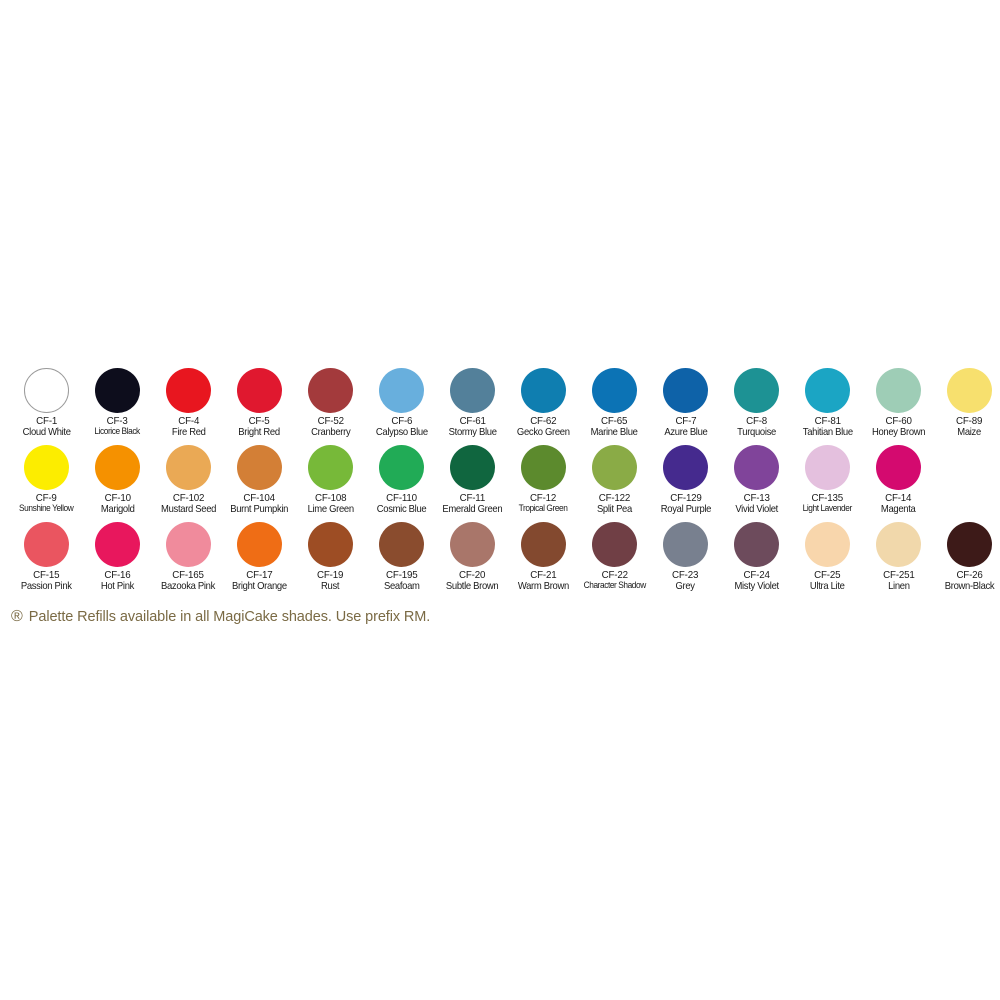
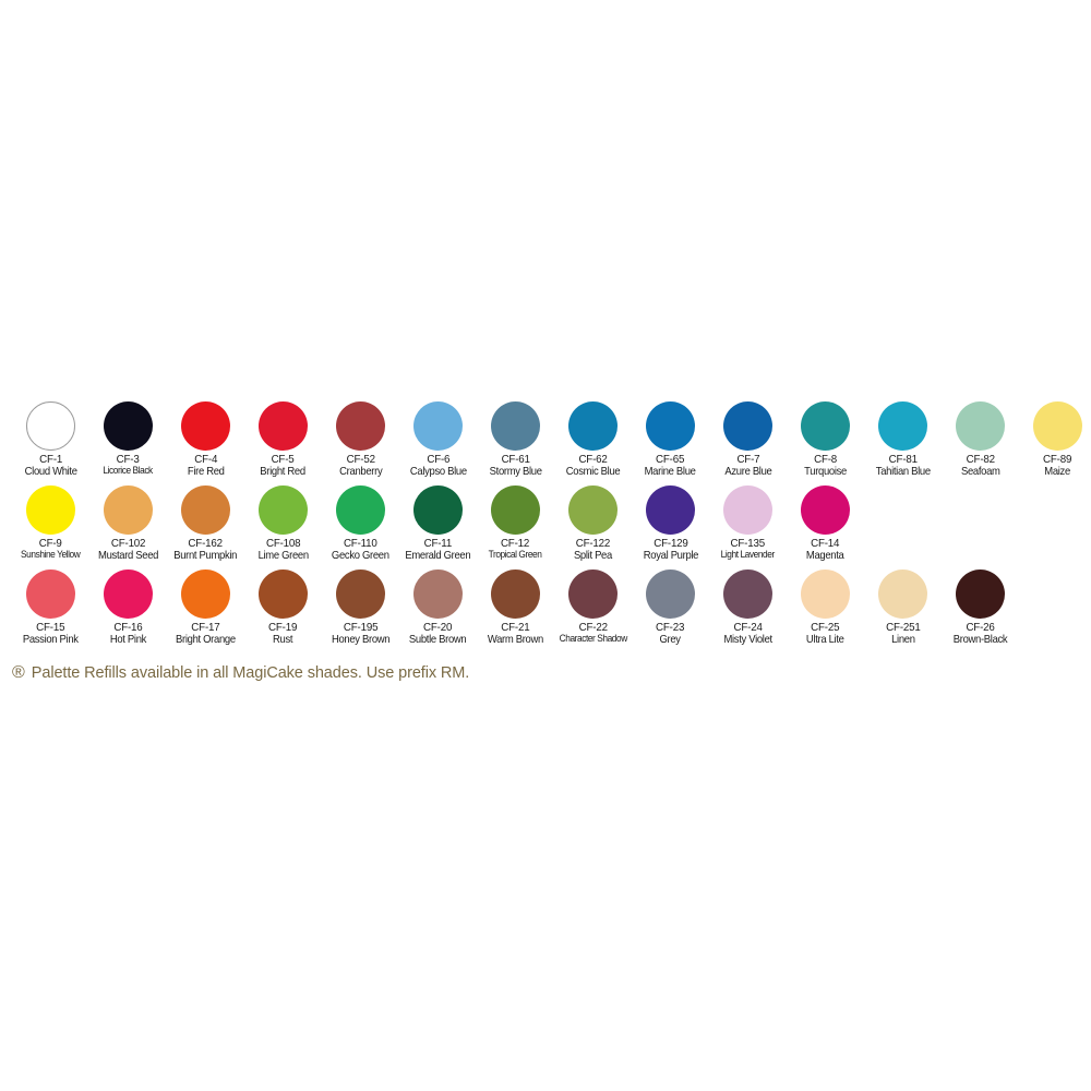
  CF-1
  Cloud White
  CF-3
  Licorice Black
  CF-4
  Fire Red
  CF-5
  Bright Red
  CF-52
  Cranberry
  CF-6
  Calypso Blue
  CF-61
  Stormy Blue
  CF-62
- Gecko Green
+ Cosmic Blue
  CF-65
  Marine Blue
  CF-7
  Azure Blue
  CF-8
  Turquoise
  CF-81
  Tahitian Blue
- CF-60
+ CF-82
- Honey Brown
+ Seafoam
  CF-89
  Maize
  CF-9
  Sunshine Yellow
- CF-10
- Marigold
  CF-102
  Mustard Seed
- CF-104
+ CF-162
  Burnt Pumpkin
  CF-108
  Lime Green
  CF-110
- Cosmic Blue
+ Gecko Green
  CF-11
  Emerald Green
  CF-12
  Tropical Green
  CF-122
  Split Pea
  CF-129
  Royal Purple
- CF-13
- Vivid Violet
  CF-135
  Light Lavender
  CF-14
  Magenta
  CF-15
  Passion Pink
  CF-16
  Hot Pink
- CF-165
- Bazooka Pink
  CF-17
  Bright Orange
  CF-19
  Rust
  CF-195
- Seafoam
+ Honey Brown
  CF-20
  Subtle Brown
  CF-21
  Warm Brown
  CF-22
  Character Shadow
  CF-23
  Grey
  CF-24
  Misty Violet
  CF-25
  Ultra Lite
  CF-251
  Linen
  CF-26
  Brown-Black
  ®
  Palette Refills available in all MagiCake shades. Use prefix RM.
